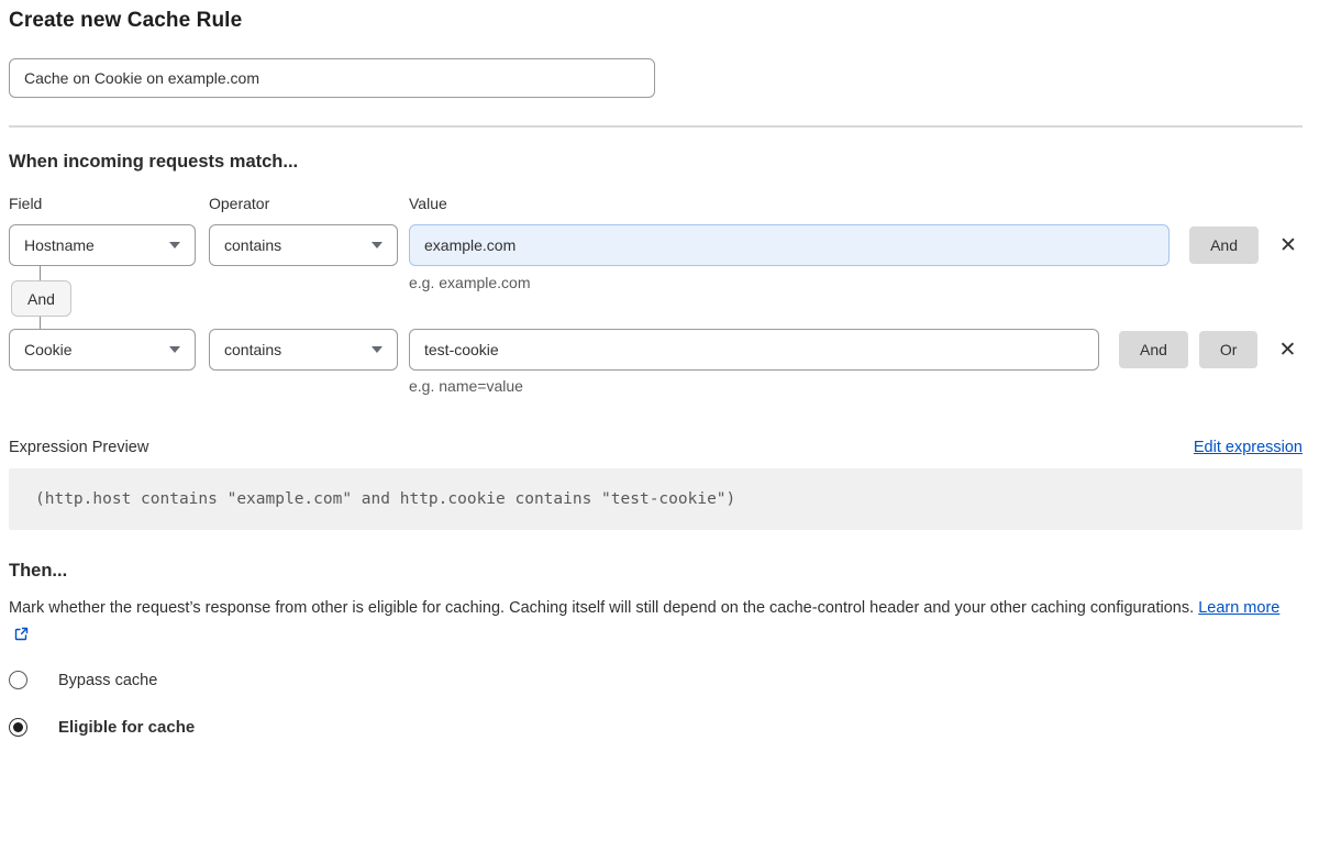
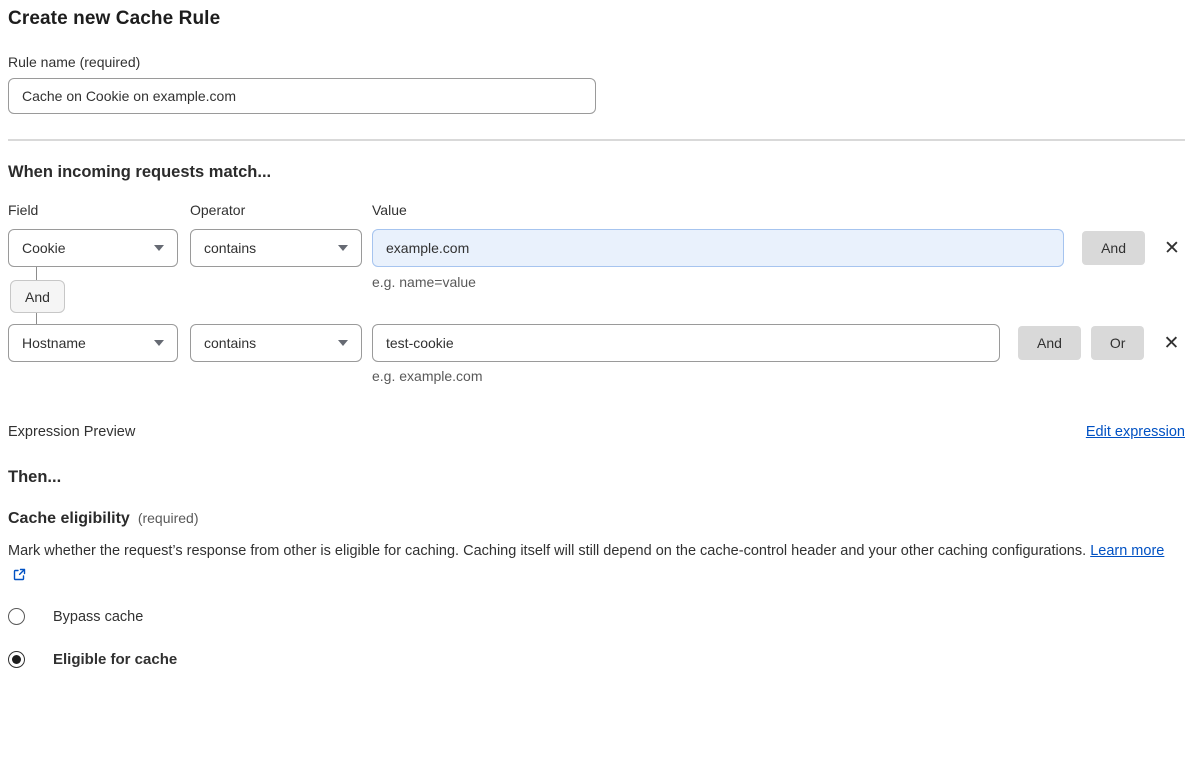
  Create new Cache Rule
+ Rule name (required)
  Cache on Cookie on example.com
  When incoming requests match...
  Field
  Operator
  Value
- Hostname
+ Cookie
  contains
  example.com
  And
  ✕
  And
- e.g. example.com
+ e.g. name=value
- Cookie
+ Hostname
  contains
  test-cookie
  And
  Or
  ✕
- e.g. name=value
+ e.g. example.com
  Expression Preview
  Edit expression
- (http.host contains "example.com" and http.cookie contains "test-cookie")
  Then...
+ Cache eligibility
+ (required)
  Mark whether the request’s response from other is eligible for caching. Caching itself will still depend on the cache-control header and your other caching configurations. Learn more
  Bypass cache
  Eligible for cache
